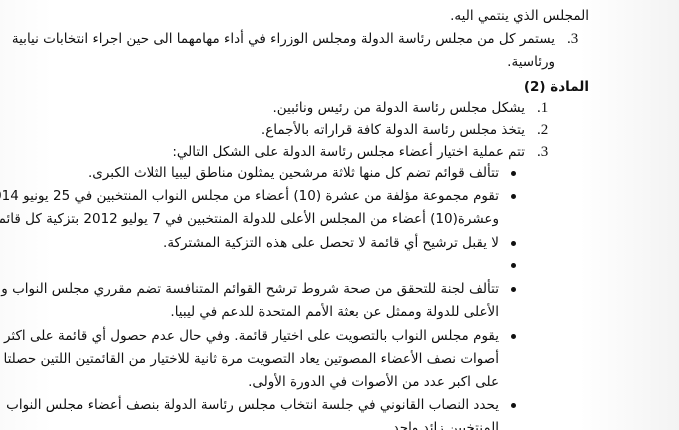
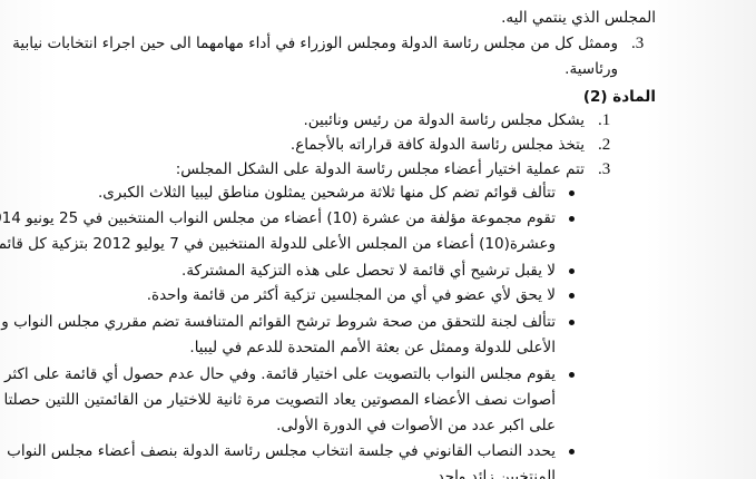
  المجلس الذي ينتمي اليه.
  .3
- يستمر كل من مجلس رئاسة الدولة ومجلس الوزراء في أداء مهامهما الى حين اجراء انتخابات نيابية
+ وممثل كل من مجلس رئاسة الدولة ومجلس الوزراء في أداء مهامهما الى حين اجراء انتخابات نيابية
  ورئاسية.
  المادة (2)
  .1
  يشكل مجلس رئاسة الدولة من رئيس ونائبين.
  .2
  يتخذ مجلس رئاسة الدولة كافة قراراته بالأجماع.
  .3
- تتم عملية اختيار أعضاء مجلس رئاسة الدولة على الشكل التالي:
+ تتم عملية اختيار أعضاء مجلس رئاسة الدولة على الشكل المجلس:
  تتألف قوائم تضم كل منها ثلاثة مرشحين يمثلون مناطق ليبيا الثلاث الكبرى.
  تقوم مجموعة مؤلفة من عشرة (10) أعضاء من مجلس النواب المنتخبين في 25 يونيو 14
  وعشرة(10) أعضاء من المجلس الأعلى للدولة المنتخبين في 7 يوليو 2012 بتزكية كل قائم
  لا يقبل ترشيح أي قائمة لا تحصل على هذه التزكية المشتركة.
+ لا يحق لأي عضو في أي من المجلسين تزكية أكثر من قائمة واحدة.
  تتألف لجنة للتحقق من صحة شروط ترشح القوائم المتنافسة تضم مقرري مجلس النواب و
  الأعلى للدولة وممثل عن بعثة الأمم المتحدة للدعم في ليبيا.
  يقوم مجلس النواب بالتصويت على اختيار قائمة. وفي حال عدم حصول أي قائمة على اكثر
  أصوات نصف الأعضاء المصوتين يعاد التصويت مرة ثانية للاختيار من القائمتين اللتين حصلتا
  على اكبر عدد من الأصوات في الدورة الأولى.
  يحدد النصاب القانوني في جلسة انتخاب مجلس رئاسة الدولة بنصف أعضاء مجلس النواب
  المنتخبين زائد واحد
